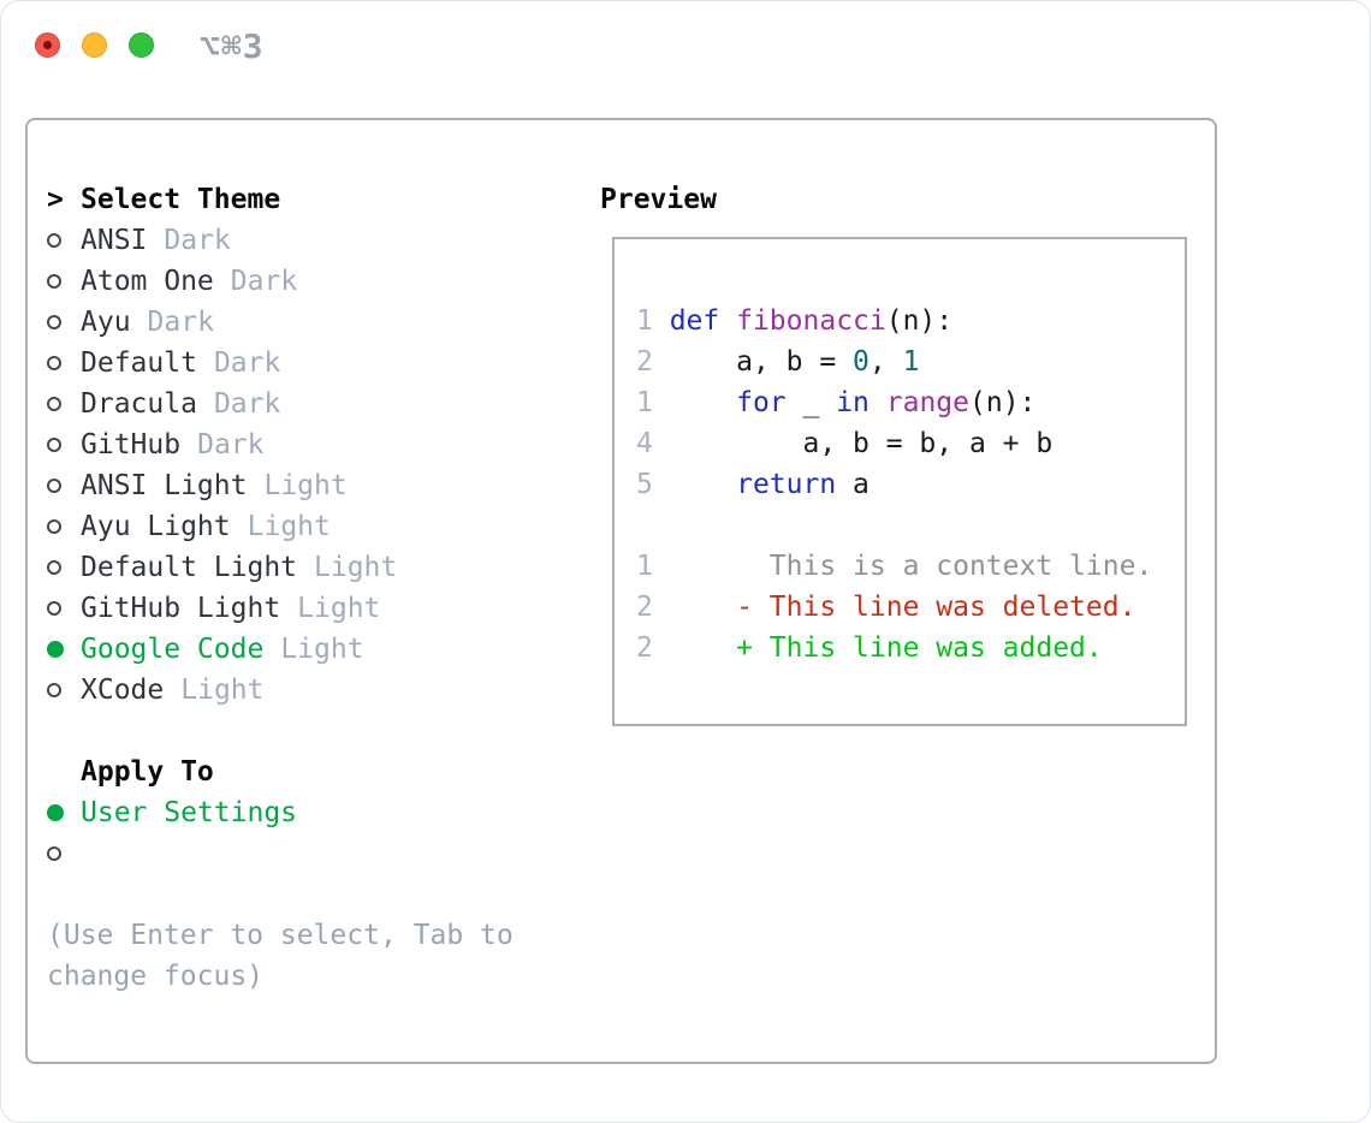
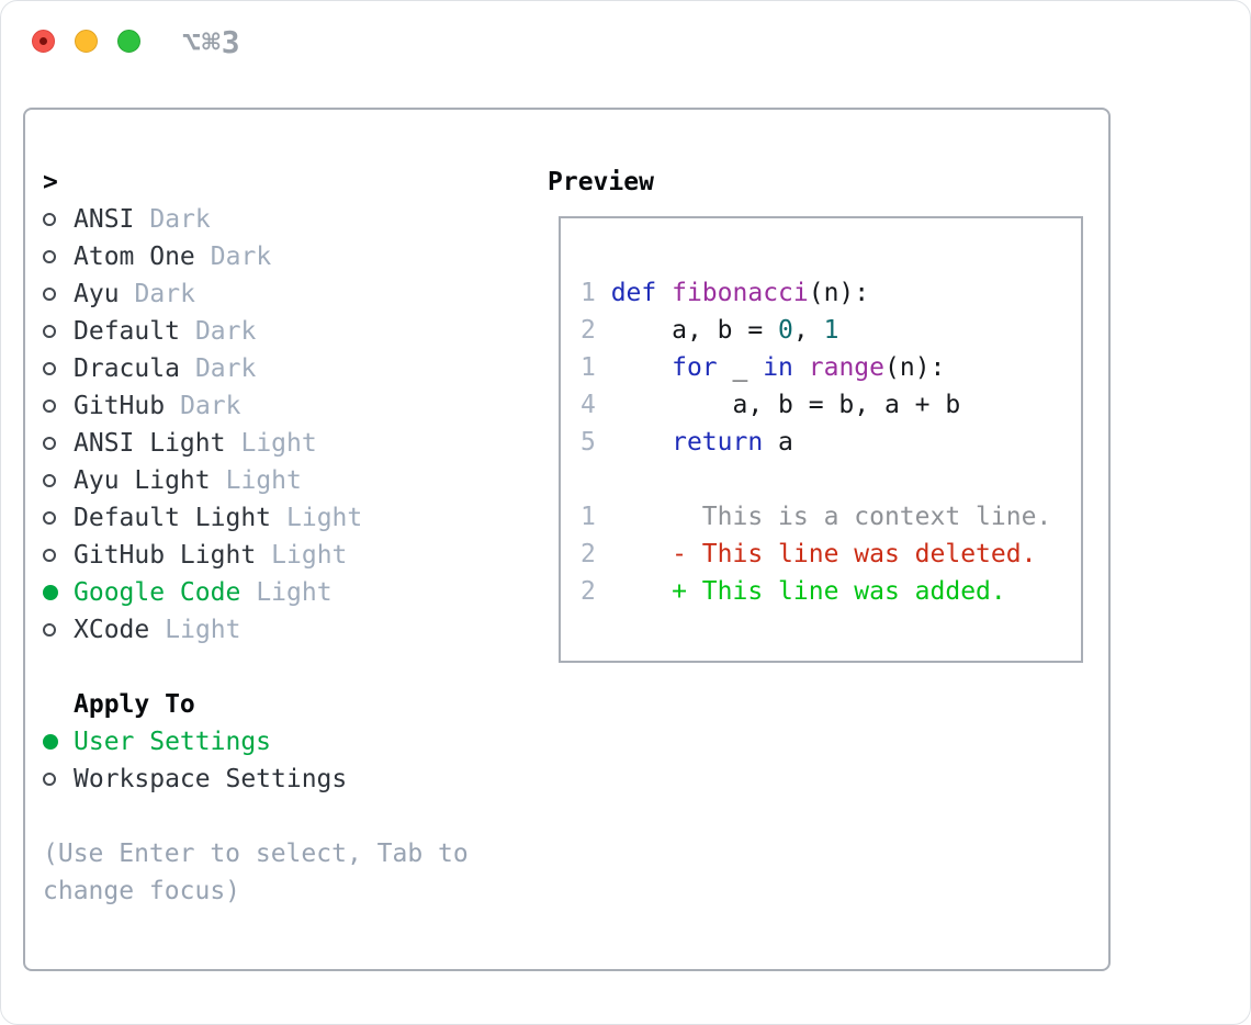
  ⌥⌘3
  >
- Select Theme
  ANSI
  Dark
  Atom One
  Dark
  Ayu
  Dark
  Default
  Dark
  Dracula
  Dark
  GitHub
  Dark
  ANSI Light
  Light
  Ayu Light
  Light
  Default Light
  Light
  GitHub Light
  Light
  Google Code
  Light
  XCode
  Light
  Apply To
  User Settings
+ Workspace Settings
  (Use Enter to select, Tab to change focus)
  Preview
  1 def fibonacci(n):
  2 a, b = 0, 1
  1 for _ in range(n):
  4 a, b = b, a + b
  5 return a
  1 This is a context line.
  2 - This line was deleted.
  2 + This line was added.
